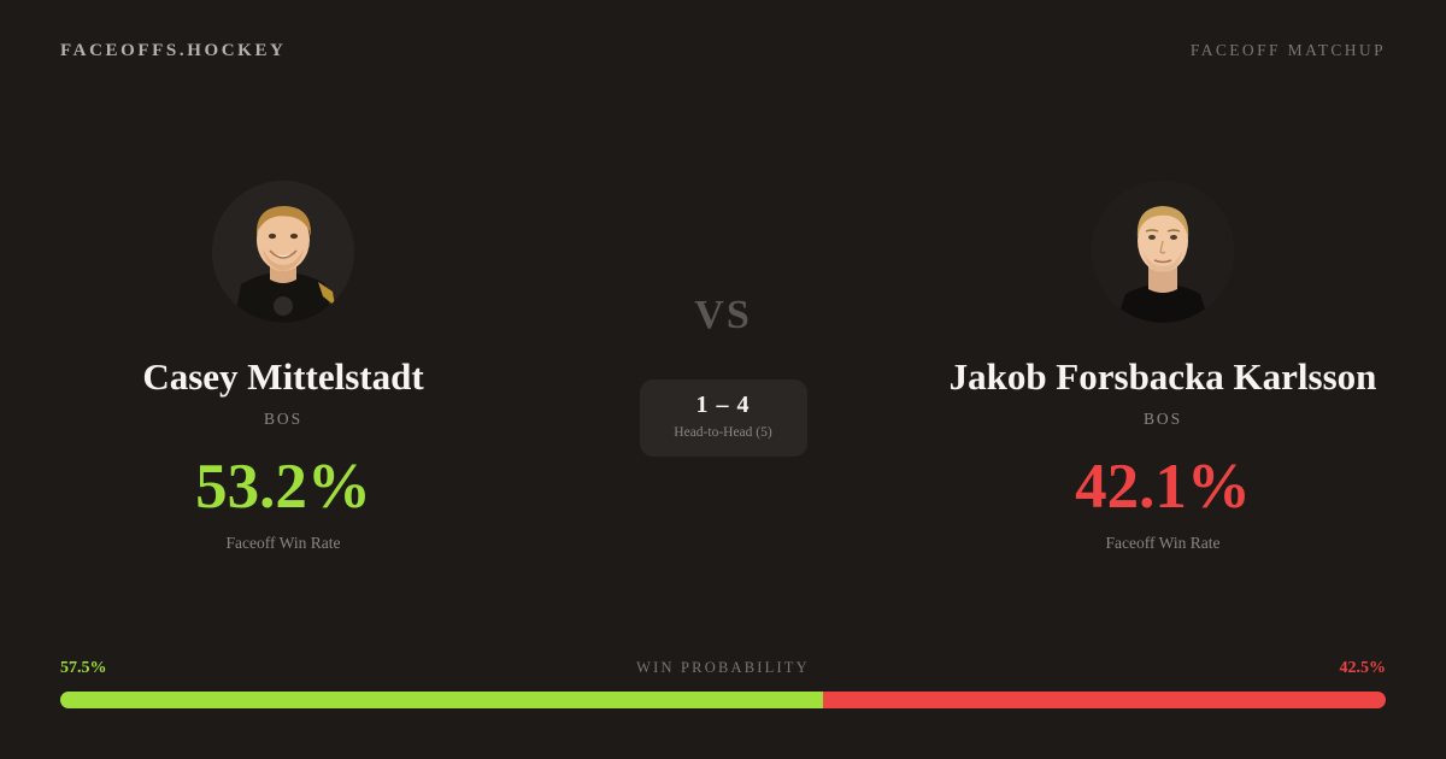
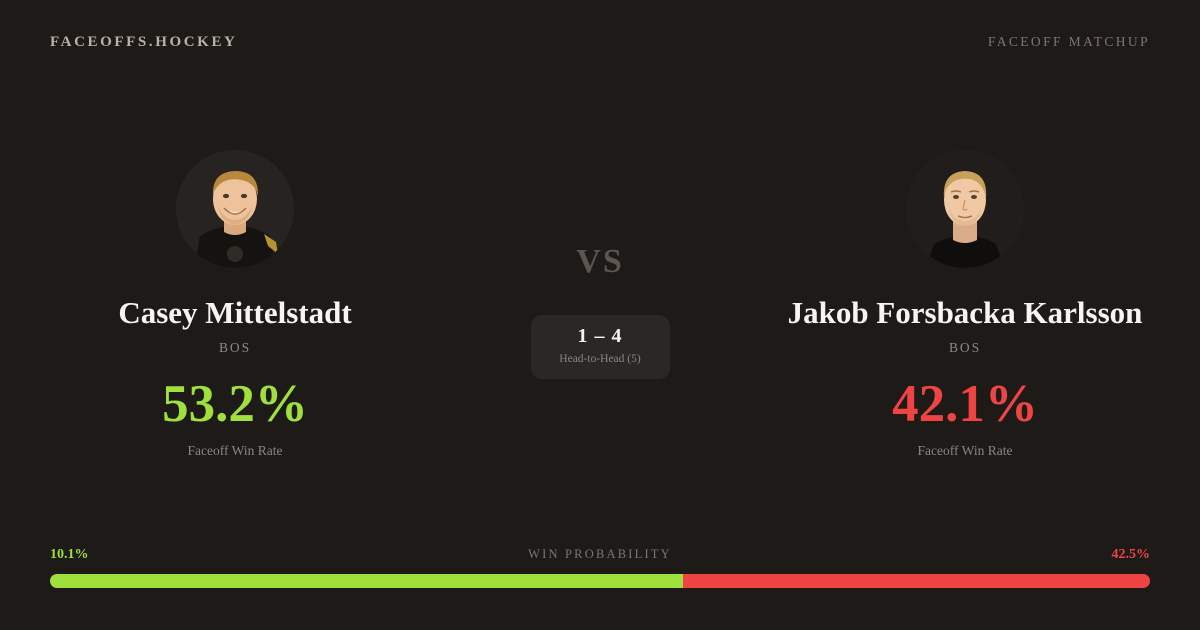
  FACEOFFS.HOCKEY
  FACEOFF MATCHUP
  Casey Mittelstadt
  BOS
  53.2%
  Faceoff Win Rate
  VS
  1 – 4
  Head-to-Head (5)
  Jakob Forsbacka Karlsson
  BOS
  42.1%
  Faceoff Win Rate
- 57.5%
+ 10.1%
  WIN PROBABILITY
  42.5%
